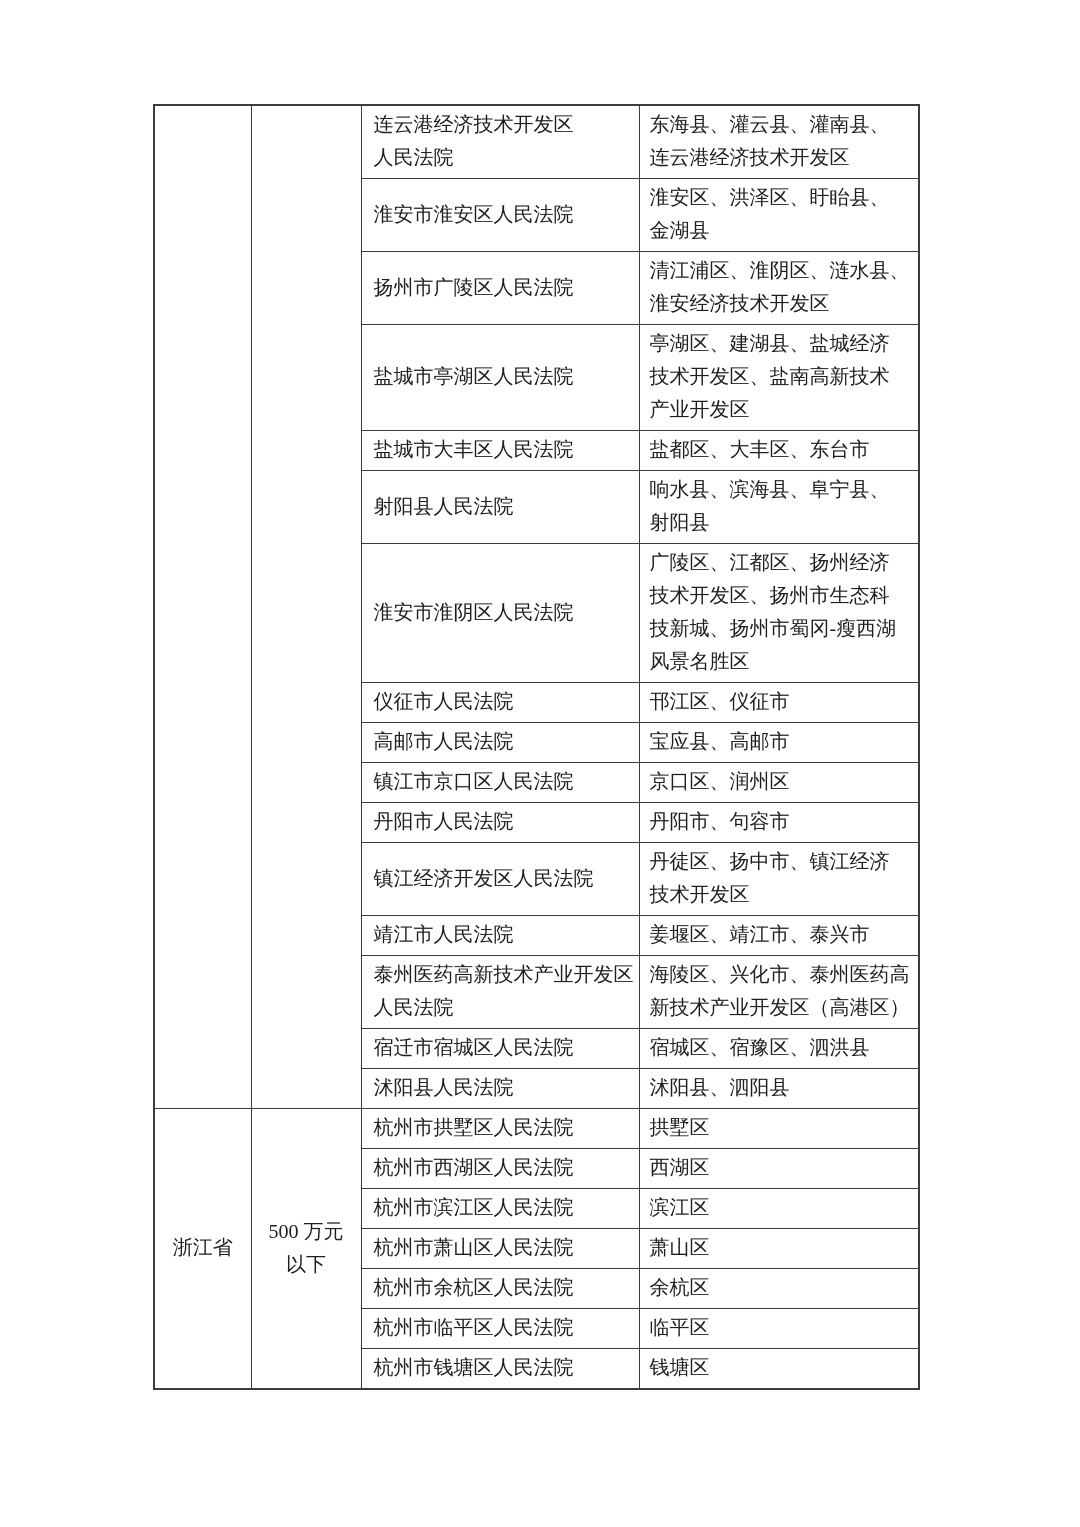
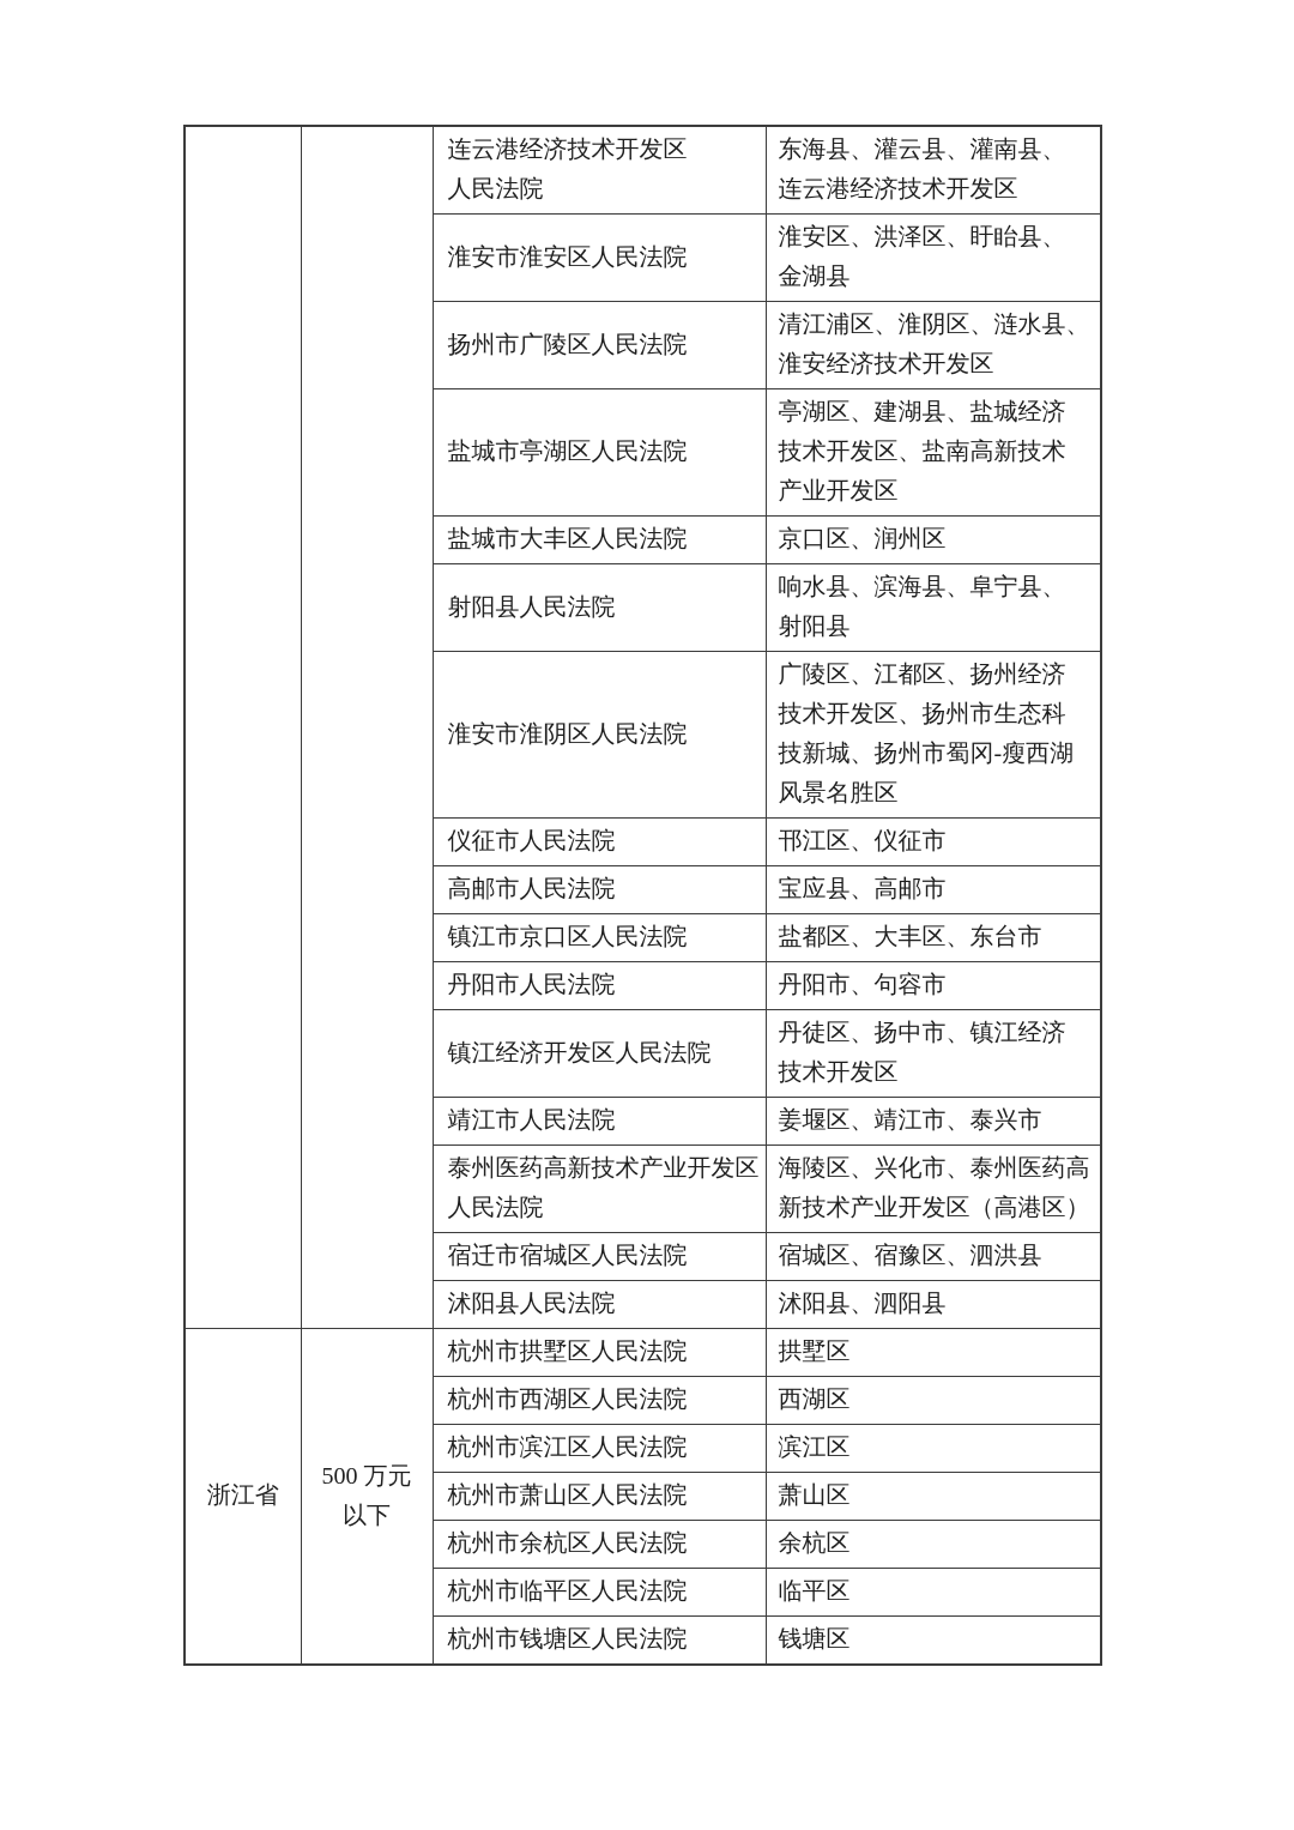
  		连云港经济技术开发区 人民法院	东海县、灌云县、灌南县、 连云港经济技术开发区
  淮安市淮安区人民法院	淮安区、洪泽区、盱眙县、 金湖县
  扬州市广陵区人民法院	清江浦区、淮阴区、涟水县、 淮安经济技术开发区
  盐城市亭湖区人民法院	亭湖区、建湖县、盐城经济 技术开发区、盐南高新技术 产业开发区
- 盐城市大丰区人民法院	盐都区、大丰区、东台市
+ 盐城市大丰区人民法院	京口区、润州区
  射阳县人民法院	响水县、滨海县、阜宁县、 射阳县
  淮安市淮阴区人民法院	广陵区、江都区、扬州经济 技术开发区、扬州市生态科 技新城、扬州市蜀冈-瘦西湖 风景名胜区
  仪征市人民法院	邗江区、仪征市
  高邮市人民法院	宝应县、高邮市
- 镇江市京口区人民法院	京口区、润州区
+ 镇江市京口区人民法院	盐都区、大丰区、东台市
  丹阳市人民法院	丹阳市、句容市
  镇江经济开发区人民法院	丹徒区、扬中市、镇江经济 技术开发区
  靖江市人民法院	姜堰区、靖江市、泰兴市
  泰州医药高新技术产业开发区 人民法院	海陵区、兴化市、泰州医药高 新技术产业开发区（高港区）
  宿迁市宿城区人民法院	宿城区、宿豫区、泗洪县
  沭阳县人民法院	沭阳县、泗阳县
  浙江省	500 万元 以下	杭州市拱墅区人民法院	拱墅区
  杭州市西湖区人民法院	西湖区
  杭州市滨江区人民法院	滨江区
  杭州市萧山区人民法院	萧山区
  杭州市余杭区人民法院	余杭区
  杭州市临平区人民法院	临平区
  杭州市钱塘区人民法院	钱塘区
